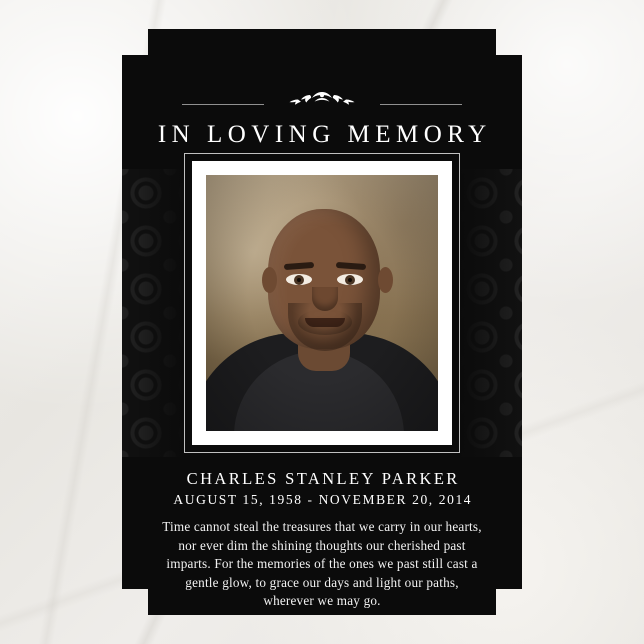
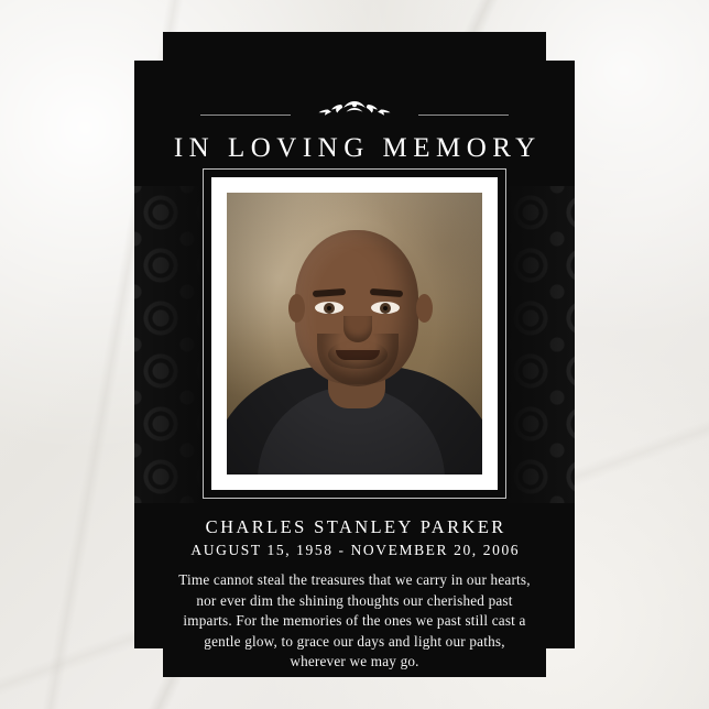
  IN LOVING MEMORY
  CHARLES STANLEY PARKER
- AUGUST 15, 1958 - NOVEMBER 20, 2014
+ AUGUST 15, 1958 - NOVEMBER 20, 2006
  Time cannot steal the treasures that we carry in our hearts, nor ever dim the shining thoughts our cherished past imparts. For the memories of the ones we past still cast a gentle glow, to grace our days and light our paths, wherever we may go.
